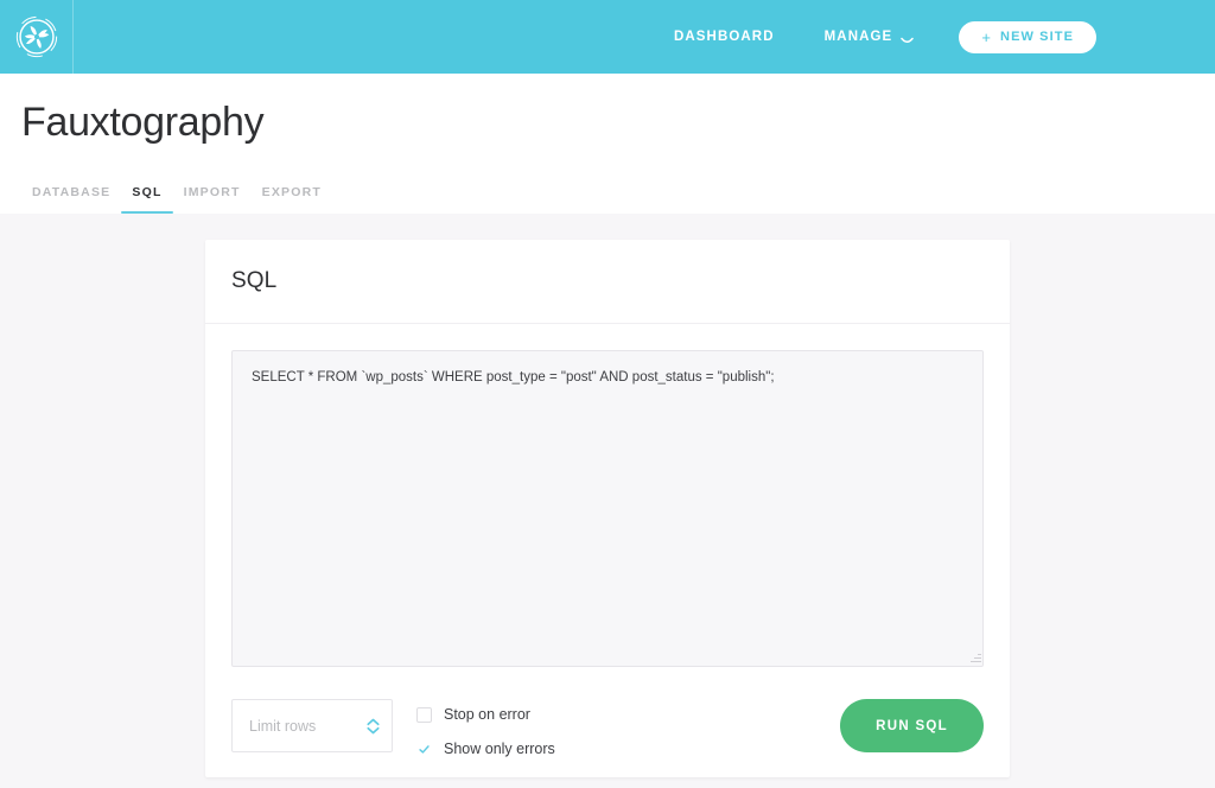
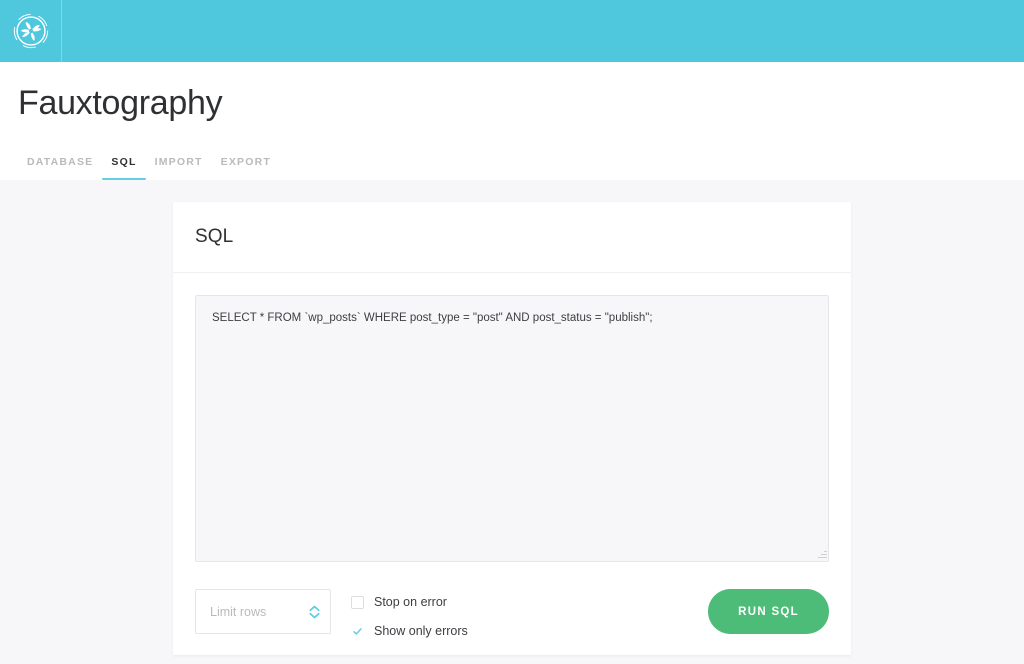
- DASHBOARD
- MANAGE
- +
- NEW SITE
  Fauxtography
  DATABASE
  SQL
  IMPORT
  EXPORT
  SQL
  SELECT * FROM `wp_posts` WHERE post_type = "post" AND post_status = "publish";
  Limit rows
  Stop on error
  Show only errors
  RUN SQL
